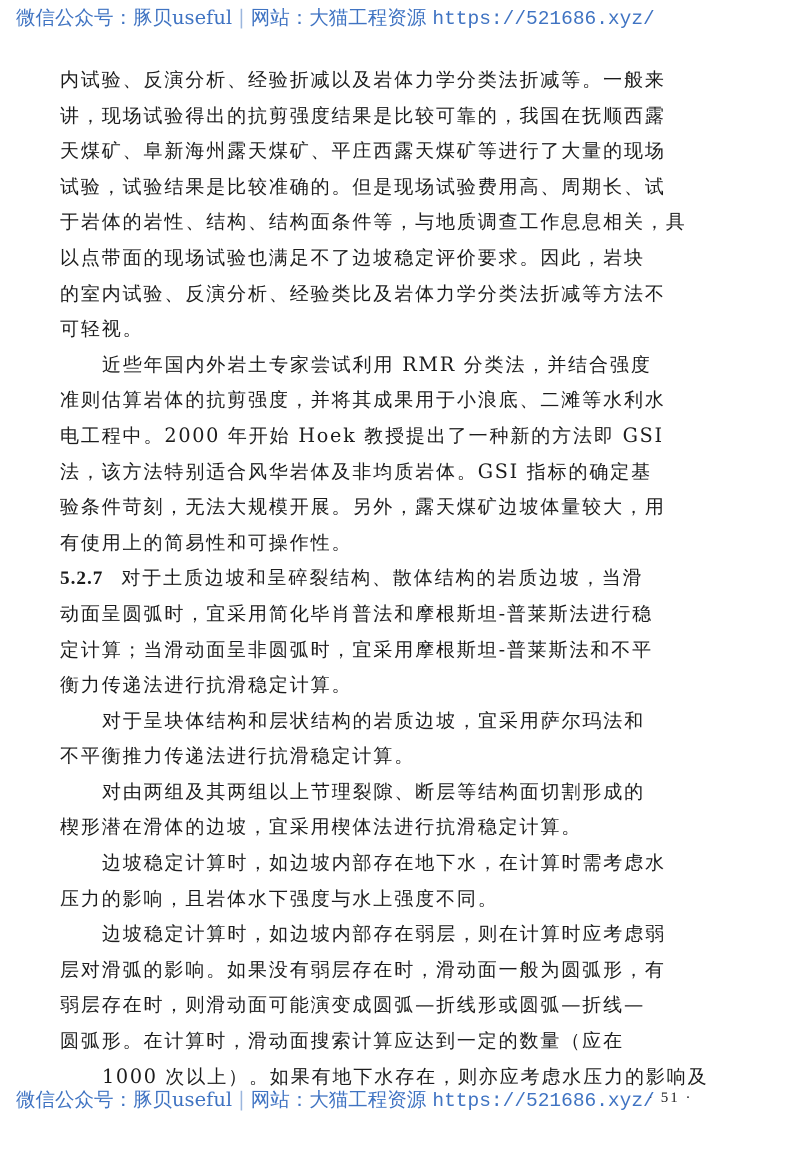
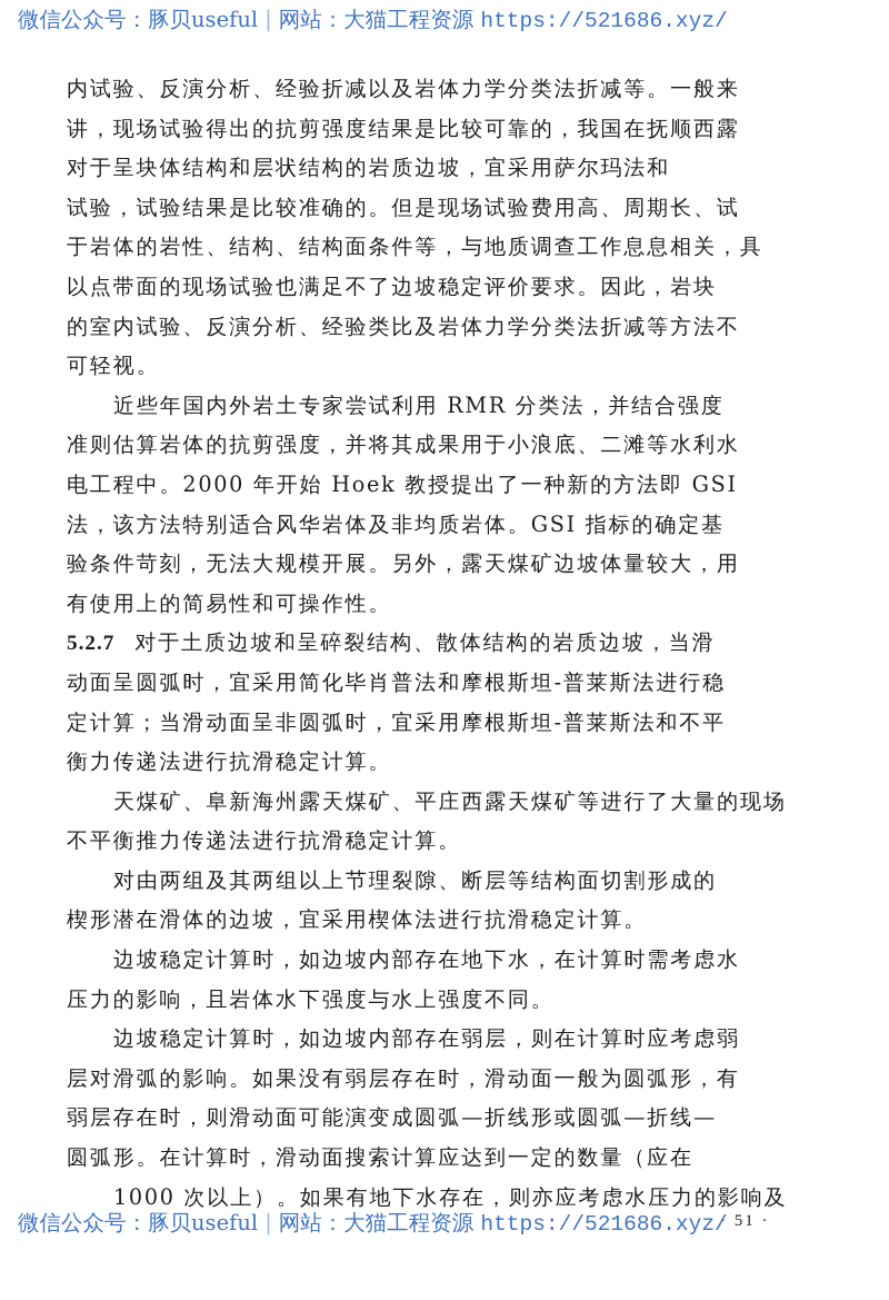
  微信公众号：豚贝useful | 网站：大猫工程资源 https://521686.xyz/
  内试验、反演分析、经验折减以及岩体力学分类法折减等。一般来
  讲，现场试验得出的抗剪强度结果是比较可靠的，我国在抚顺西露
- 天煤矿、阜新海州露天煤矿、平庄西露天煤矿等进行了大量的现场
+ 对于呈块体结构和层状结构的岩质边坡，宜采用萨尔玛法和
  试验，试验结果是比较准确的。但是现场试验费用高、周期长、试
  于岩体的岩性、结构、结构面条件等，与地质调查工作息息相关，具
  以点带面的现场试验也满足不了边坡稳定评价要求。因此，岩块
  的室内试验、反演分析、经验类比及岩体力学分类法折减等方法不
  可轻视。
  近些年国内外岩土专家尝试利用 RMR 分类法，并结合强度
  准则估算岩体的抗剪强度，并将其成果用于小浪底、二滩等水利水
  电工程中。2000 年开始 Hoek 教授提出了一种新的方法即 GSI
  法，该方法特别适合风华岩体及非均质岩体。GSI 指标的确定基
  验条件苛刻，无法大规模开展。另外，露天煤矿边坡体量较大，用
  有使用上的简易性和可操作性。
  5.2.7 对于土质边坡和呈碎裂结构、散体结构的岩质边坡，当滑
  动面呈圆弧时，宜采用简化毕肖普法和摩根斯坦-普莱斯法进行稳
  定计算；当滑动面呈非圆弧时，宜采用摩根斯坦-普莱斯法和不平
  衡力传递法进行抗滑稳定计算。
- 对于呈块体结构和层状结构的岩质边坡，宜采用萨尔玛法和
+ 天煤矿、阜新海州露天煤矿、平庄西露天煤矿等进行了大量的现场
  不平衡推力传递法进行抗滑稳定计算。
  对由两组及其两组以上节理裂隙、断层等结构面切割形成的
  楔形潜在滑体的边坡，宜采用楔体法进行抗滑稳定计算。
  边坡稳定计算时，如边坡内部存在地下水，在计算时需考虑水
  压力的影响，且岩体水下强度与水上强度不同。
  边坡稳定计算时，如边坡内部存在弱层，则在计算时应考虑弱
  层对滑弧的影响。如果没有弱层存在时，滑动面一般为圆弧形，有
  弱层存在时，则滑动面可能演变成圆弧—折线形或圆弧—折线—
  圆弧形。在计算时，滑动面搜索计算应达到一定的数量（应在
  1000 次以上）。如果有地下水存在，则亦应考虑水压力的影响及
  · 51 ·
  微信公众号：豚贝useful | 网站：大猫工程资源 https://521686.xyz/
